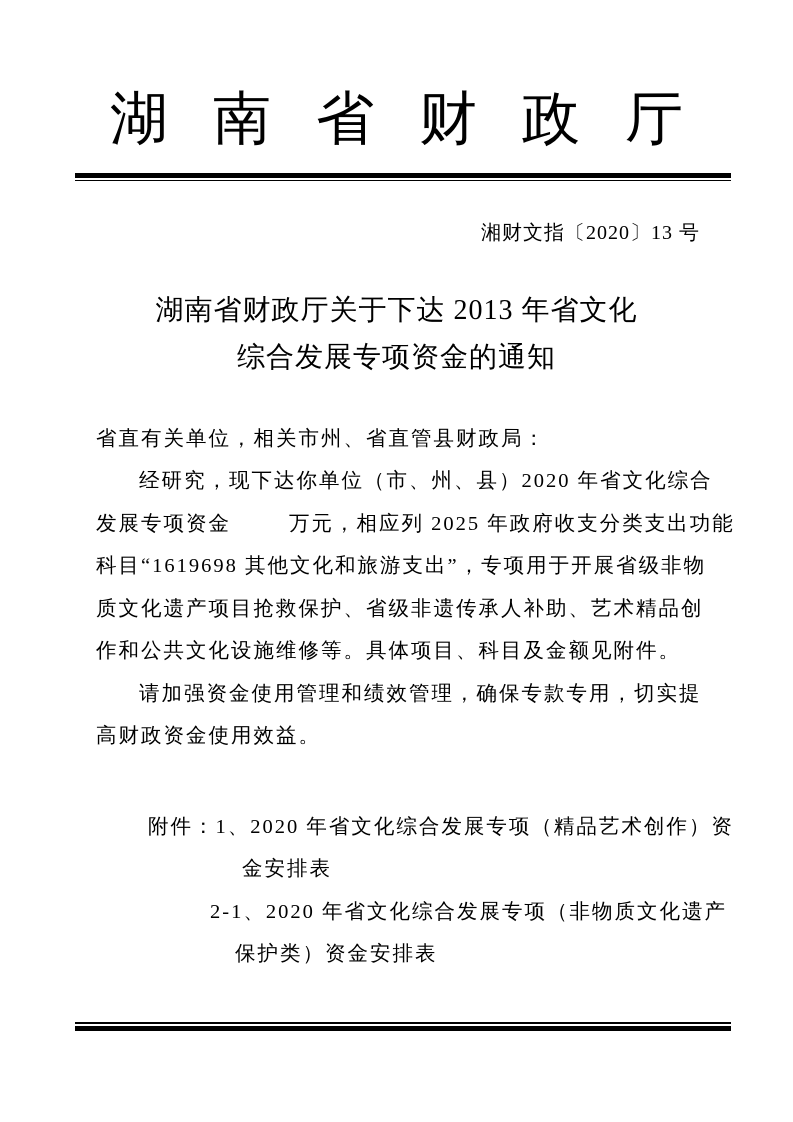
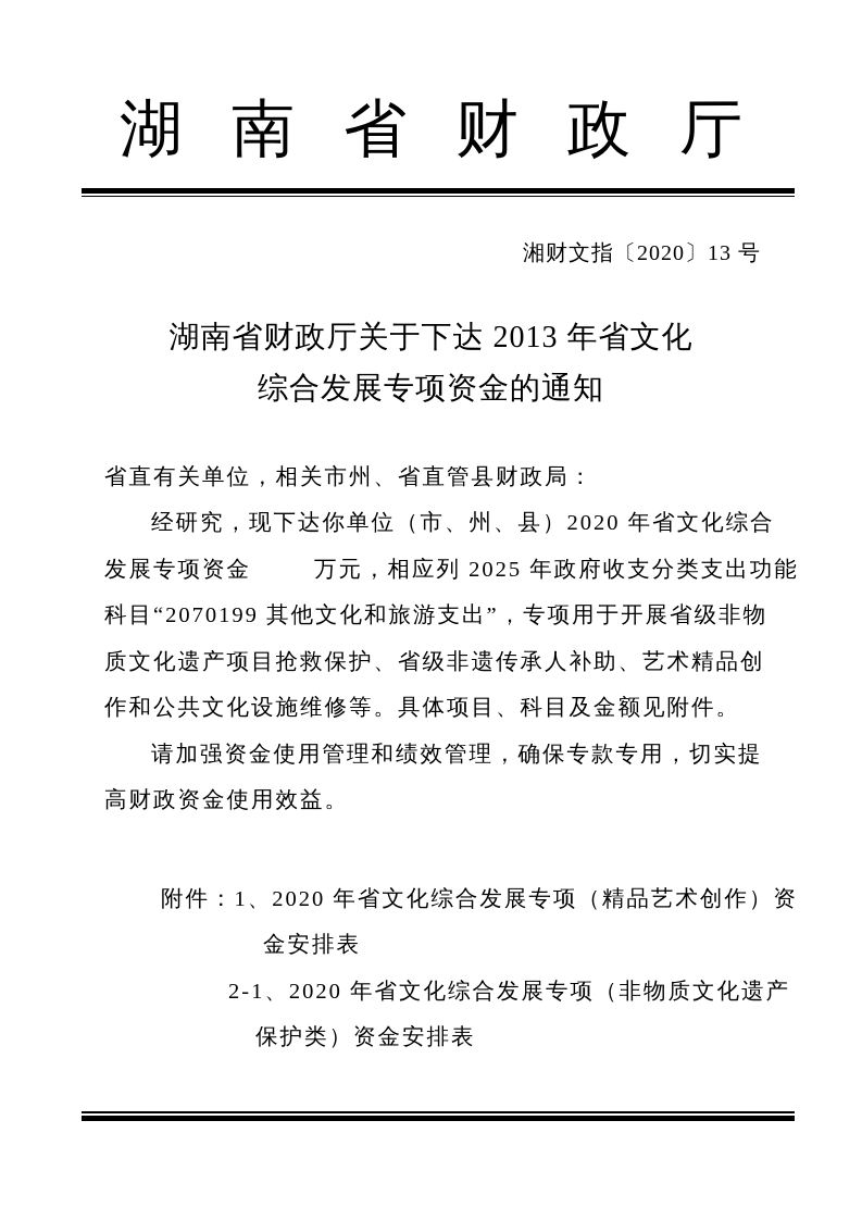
  湖南省财政厅
  湘财文指〔2020〕13 号
  湖南省财政厅关于下达 2013 年省文化
  综合发展专项资金的通知
  省直有关单位，相关市州、省直管县财政局：
  经研究，现下达你单位（市、州、县）2020 年省文化综合
  发展专项资金 万元，相应列 2025 年政府收支分类支出功能
- 科目“1619698 其他文化和旅游支出”，专项用于开展省级非物
+ 科目“2070199 其他文化和旅游支出”，专项用于开展省级非物
  质文化遗产项目抢救保护、省级非遗传承人补助、艺术精品创
  作和公共文化设施维修等。具体项目、科目及金额见附件。
  请加强资金使用管理和绩效管理，确保专款专用，切实提
  高财政资金使用效益。
  附件：1、2020 年省文化综合发展专项（精品艺术创作）资
  金安排表
  2-1、2020 年省文化综合发展专项（非物质文化遗产
  保护类）资金安排表
